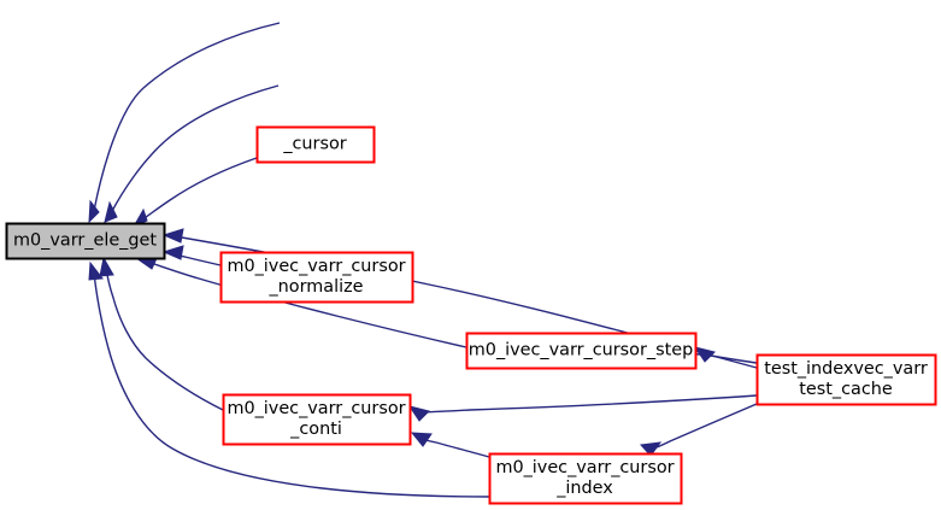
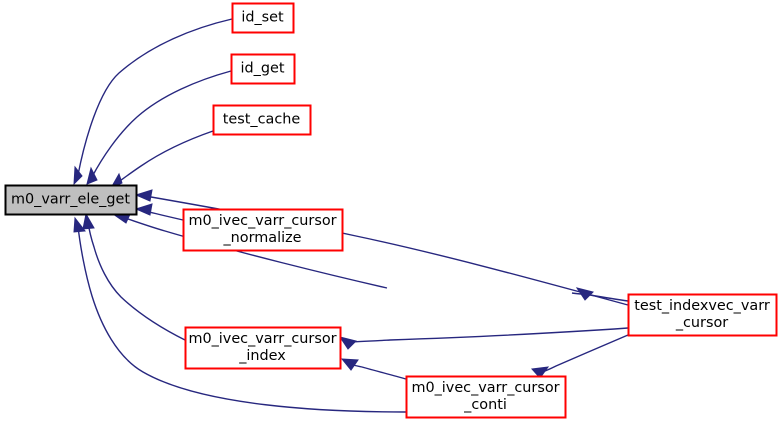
  m0_varr_ele_get
+ id_set
+ id_get
- _cursor
+ test_cache
  m0_ivec_varr_cursor
  _normalize
- m0_ivec_varr_cursor_step
  m0_ivec_varr_cursor
- _conti
+ _index
  m0_ivec_varr_cursor
- _index
+ _conti
  test_indexvec_varr
- test_cache
+ _cursor
